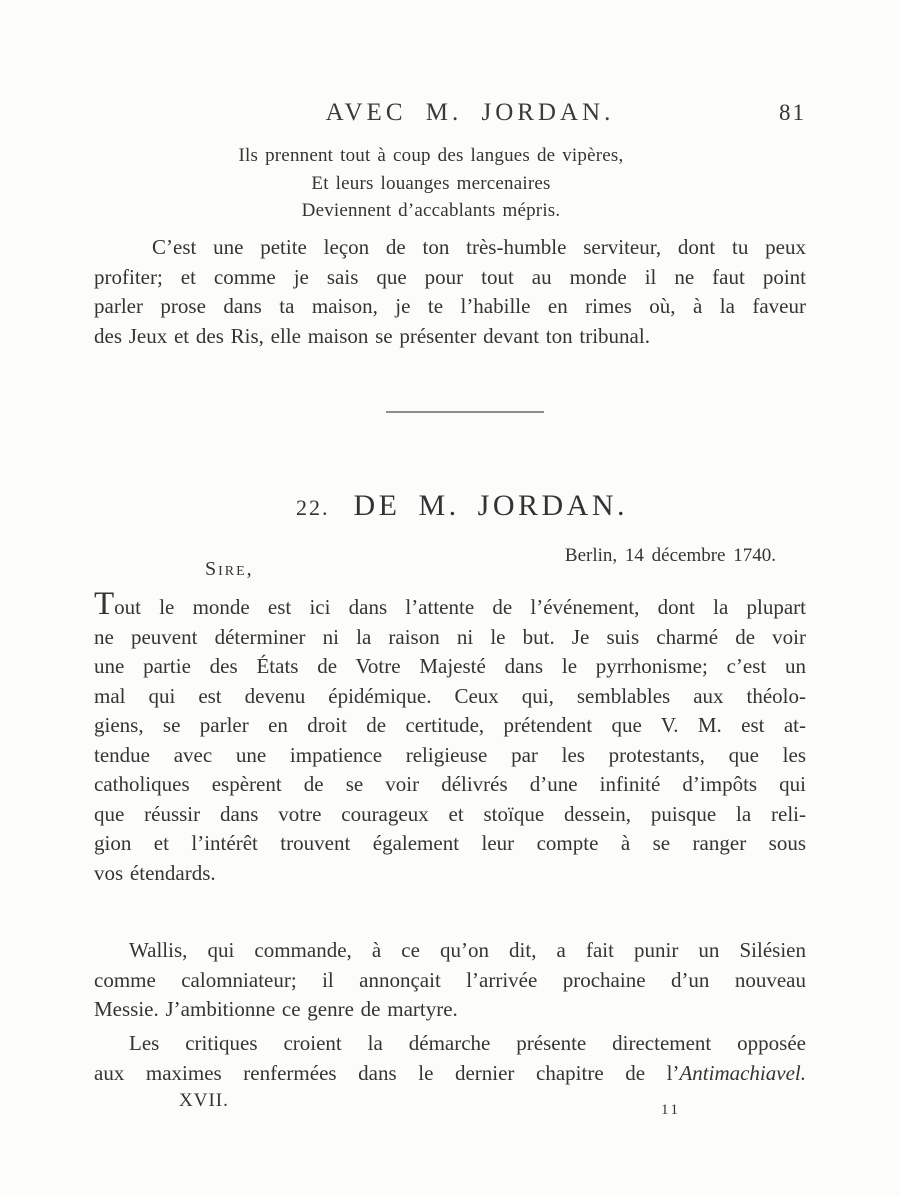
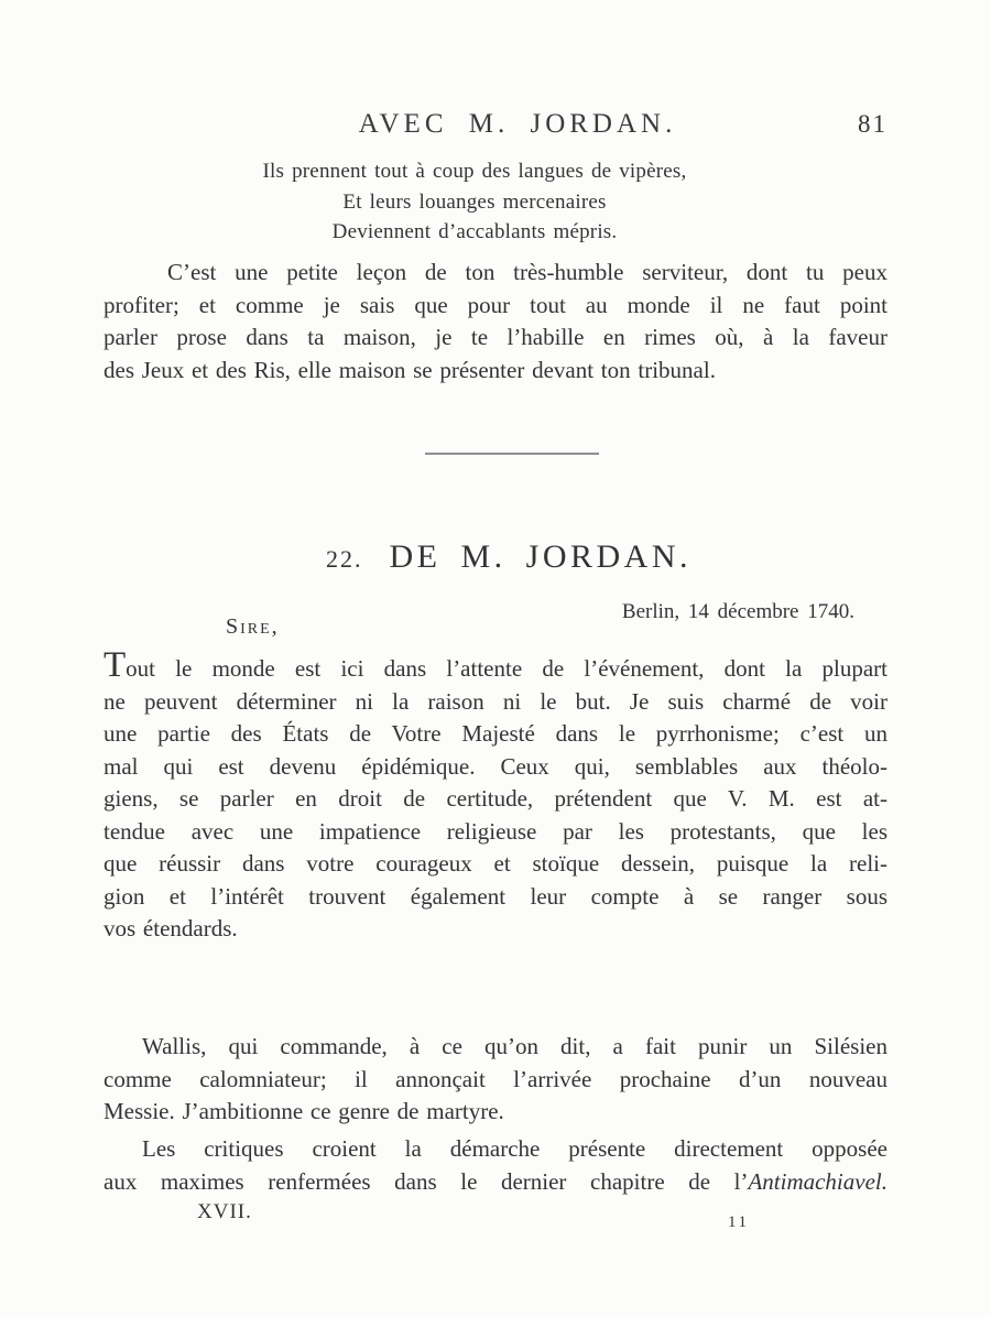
  AVEC M. JORDAN.
  81
  Ils prennent tout à coup des langues de vipères,
  Et leurs louanges mercenaires
  Deviennent d’accablants mépris.
  C’est une petite leçon de ton très-humble serviteur, dont tu peux
  profiter; et comme je sais que pour tout au monde il ne faut point
  parler prose dans ta maison, je te l’habille en rimes où, à la faveur
  des Jeux et des Ris, elle maison se présenter devant ton tribunal.
  22. DE M. JORDAN.
  Berlin, 14 décembre 1740.
  Sire,
  Tout le monde est ici dans l’attente de l’événement, dont la plupart
  ne peuvent déterminer ni la raison ni le but. Je suis charmé de voir
  une partie des États de Votre Majesté dans le pyrrhonisme; c’est un
  mal qui est devenu épidémique. Ceux qui, semblables aux théolo-
  giens, se parler en droit de certitude, prétendent que V. M. est at-
  tendue avec une impatience religieuse par les protestants, que les
- catholiques espèrent de se voir délivrés d’une infinité d’impôts qui
  que réussir dans votre courageux et stoïque dessein, puisque la reli-
  gion et l’intérêt trouvent également leur compte à se ranger sous
  vos étendards.
  Wallis, qui commande, à ce qu’on dit, a fait punir un Silésien
  comme calomniateur; il annonçait l’arrivée prochaine d’un nouveau
  Messie. J’ambitionne ce genre de martyre.
  Les critiques croient la démarche présente directement opposée
  aux maximes renfermées dans le dernier chapitre de l’Antimachiavel.
  XVII.
  11
